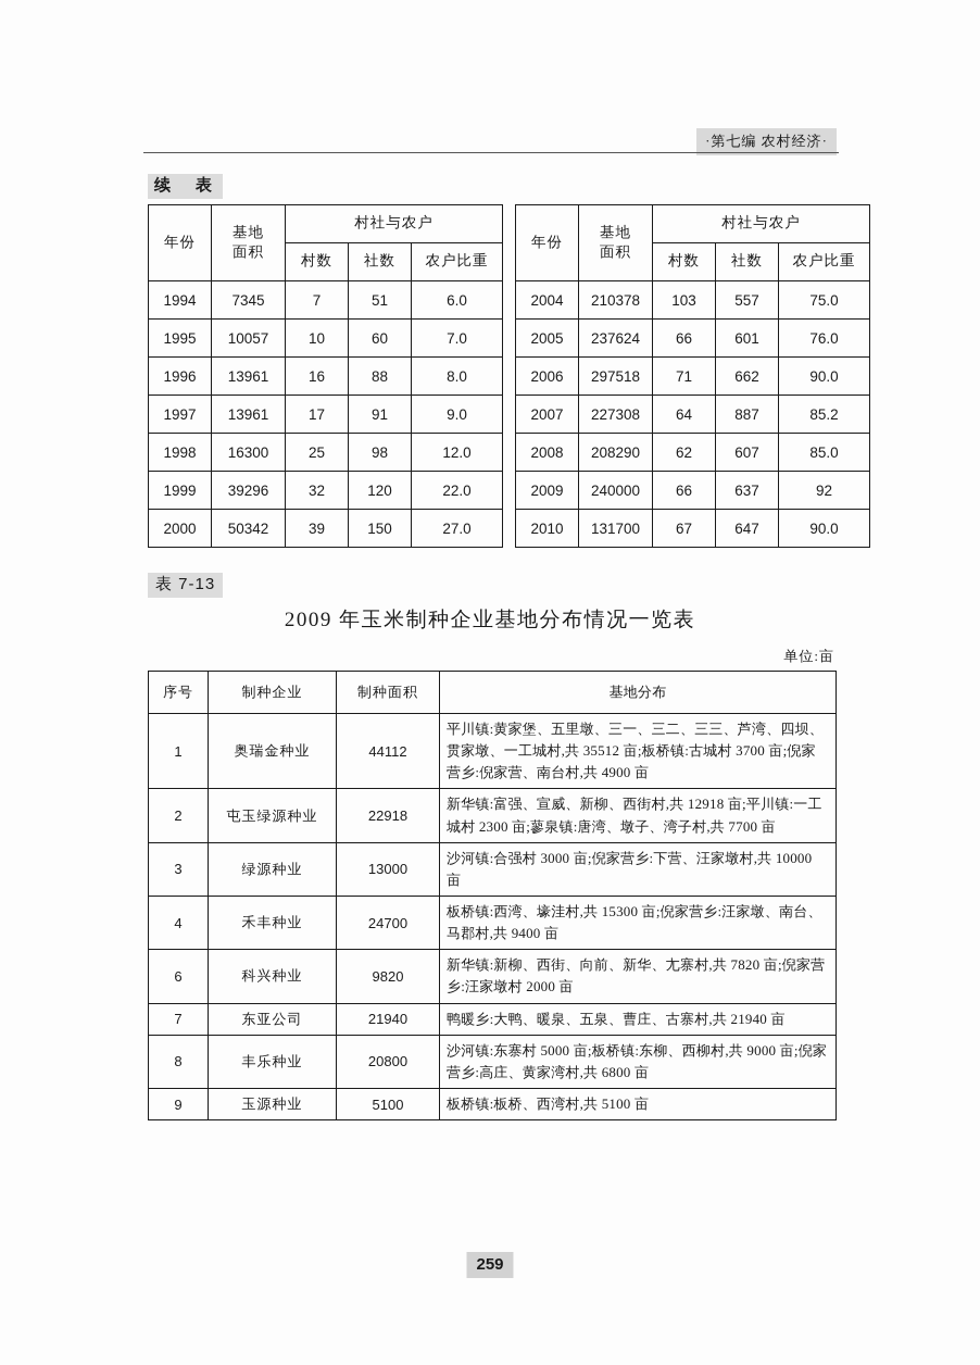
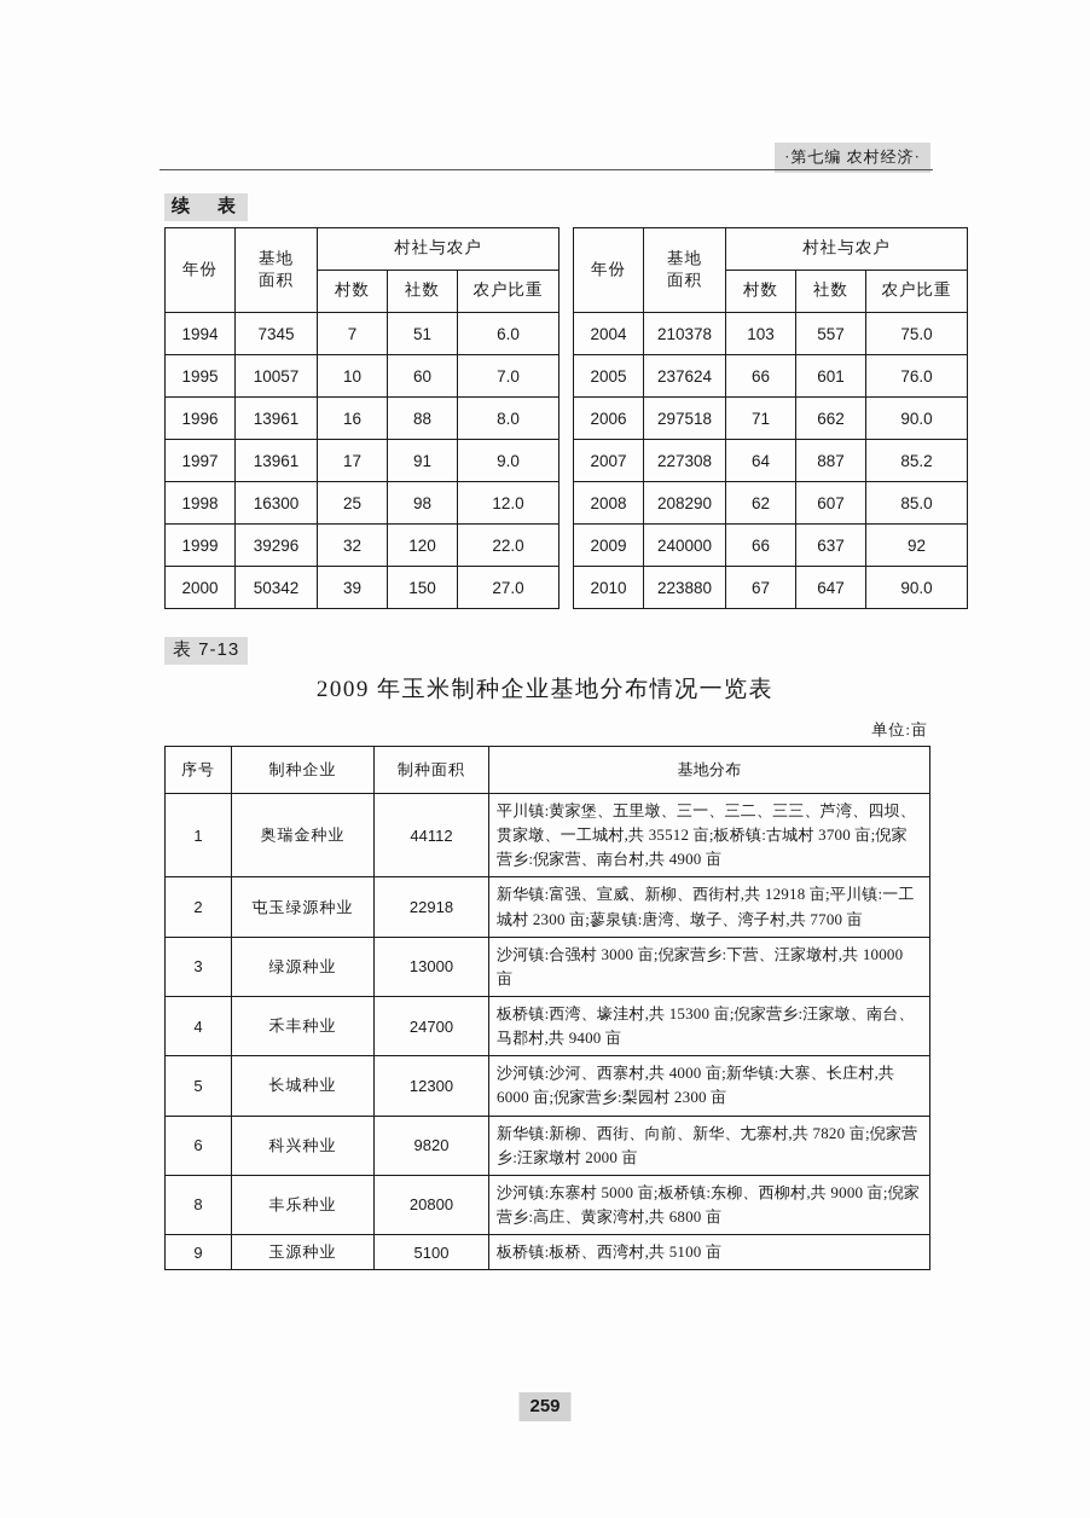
  ·第七编 农村经济·
  续 表
  年份	基地 面积	村社与农户		年份	基地 面积	村社与农户
  村数	社数	农户比重		村数	社数	农户比重
  1994	7345	7	51	6.0		2004	210378	103	557	75.0
  1995	10057	10	60	7.0		2005	237624	66	601	76.0
  1996	13961	16	88	8.0		2006	297518	71	662	90.0
  1997	13961	17	91	9.0		2007	227308	64	887	85.2
  1998	16300	25	98	12.0		2008	208290	62	607	85.0
  1999	39296	32	120	22.0		2009	240000	66	637	92
- 2000	50342	39	150	27.0		2010	131700	67	647	90.0
+ 2000	50342	39	150	27.0		2010	223880	67	647	90.0
  表 7-13
  2009 年玉米制种企业基地分布情况一览表
  单位:亩
  序号	制种企业	制种面积	基地分布
  1	奥瑞金种业	44112	平川镇:黄家堡、五里墩、三一、三二、三三、芦湾、四坝、贯家墩、一工城村,共 35512 亩;板桥镇:古城村 3700 亩;倪家营乡:倪家营、南台村,共 4900 亩
  2	屯玉绿源种业	22918	新华镇:富强、宣威、新柳、西街村,共 12918 亩;平川镇:一工城村 2300 亩;蓼泉镇:唐湾、墩子、湾子村,共 7700 亩
  3	绿源种业	13000	沙河镇:合强村 3000 亩;倪家营乡:下营、汪家墩村,共 10000 亩
  4	禾丰种业	24700	板桥镇:西湾、壕洼村,共 15300 亩;倪家营乡:汪家墩、南台、马郡村,共 9400 亩
+ 5	长城种业	12300	沙河镇:沙河、西寨村,共 4000 亩;新华镇:大寨、长庄村,共 6000 亩;倪家营乡:梨园村 2300 亩
  6	科兴种业	9820	新华镇:新柳、西街、向前、新华、尢寨村,共 7820 亩;倪家营乡:汪家墩村 2000 亩
- 7	东亚公司	21940	鸭暖乡:大鸭、暖泉、五泉、曹庄、古寨村,共 21940 亩
  8	丰乐种业	20800	沙河镇:东寨村 5000 亩;板桥镇:东柳、西柳村,共 9000 亩;倪家营乡:高庄、黄家湾村,共 6800 亩
  9	玉源种业	5100	板桥镇:板桥、西湾村,共 5100 亩
  259
